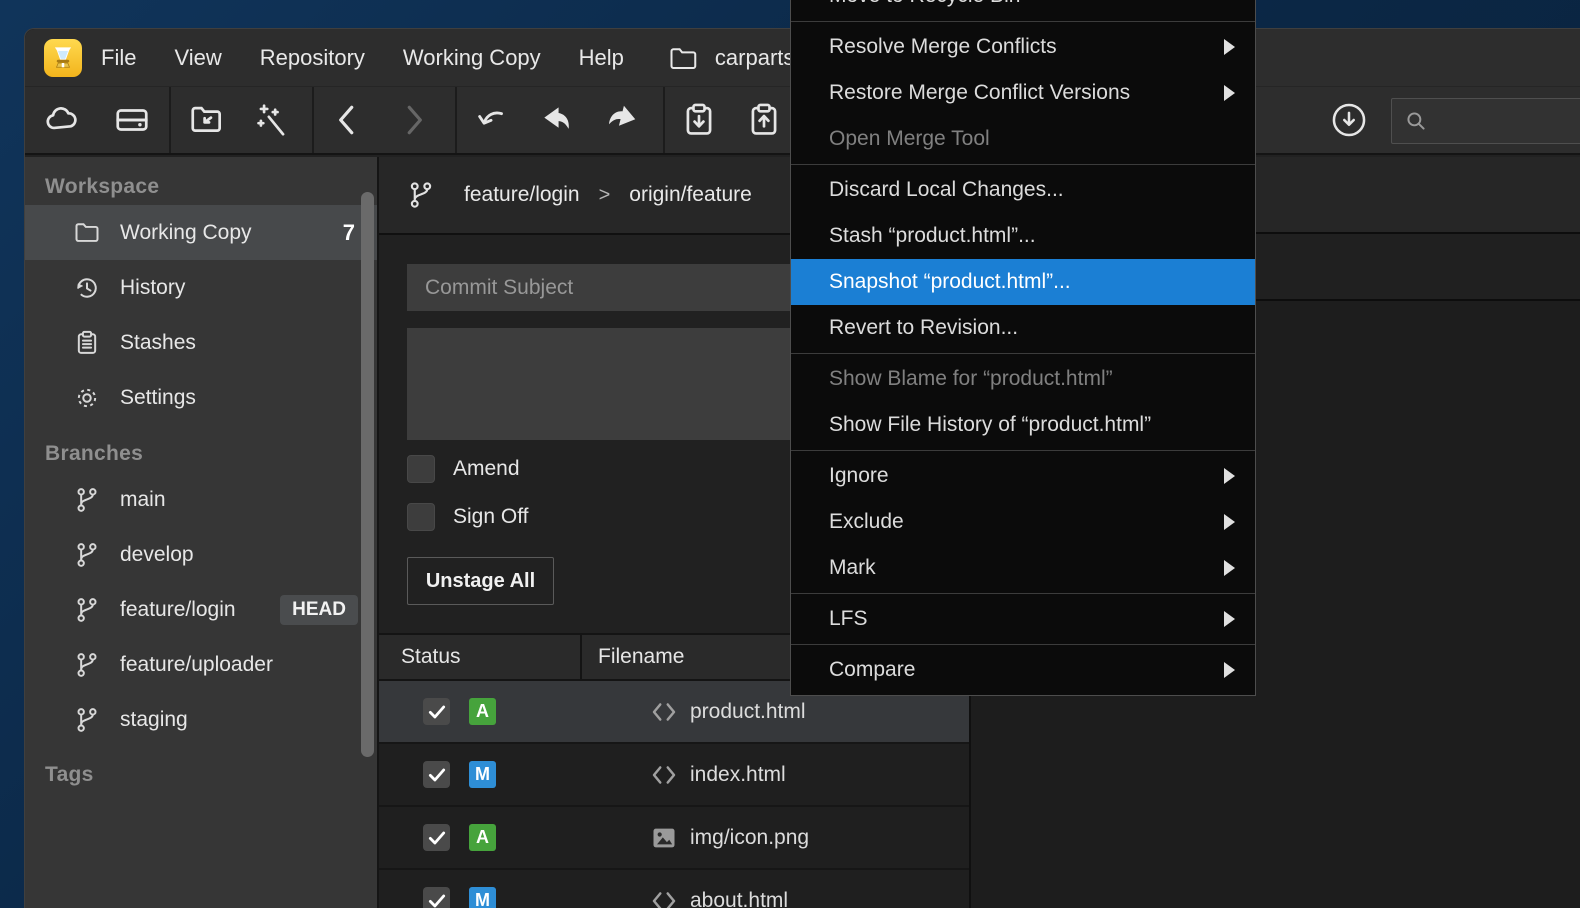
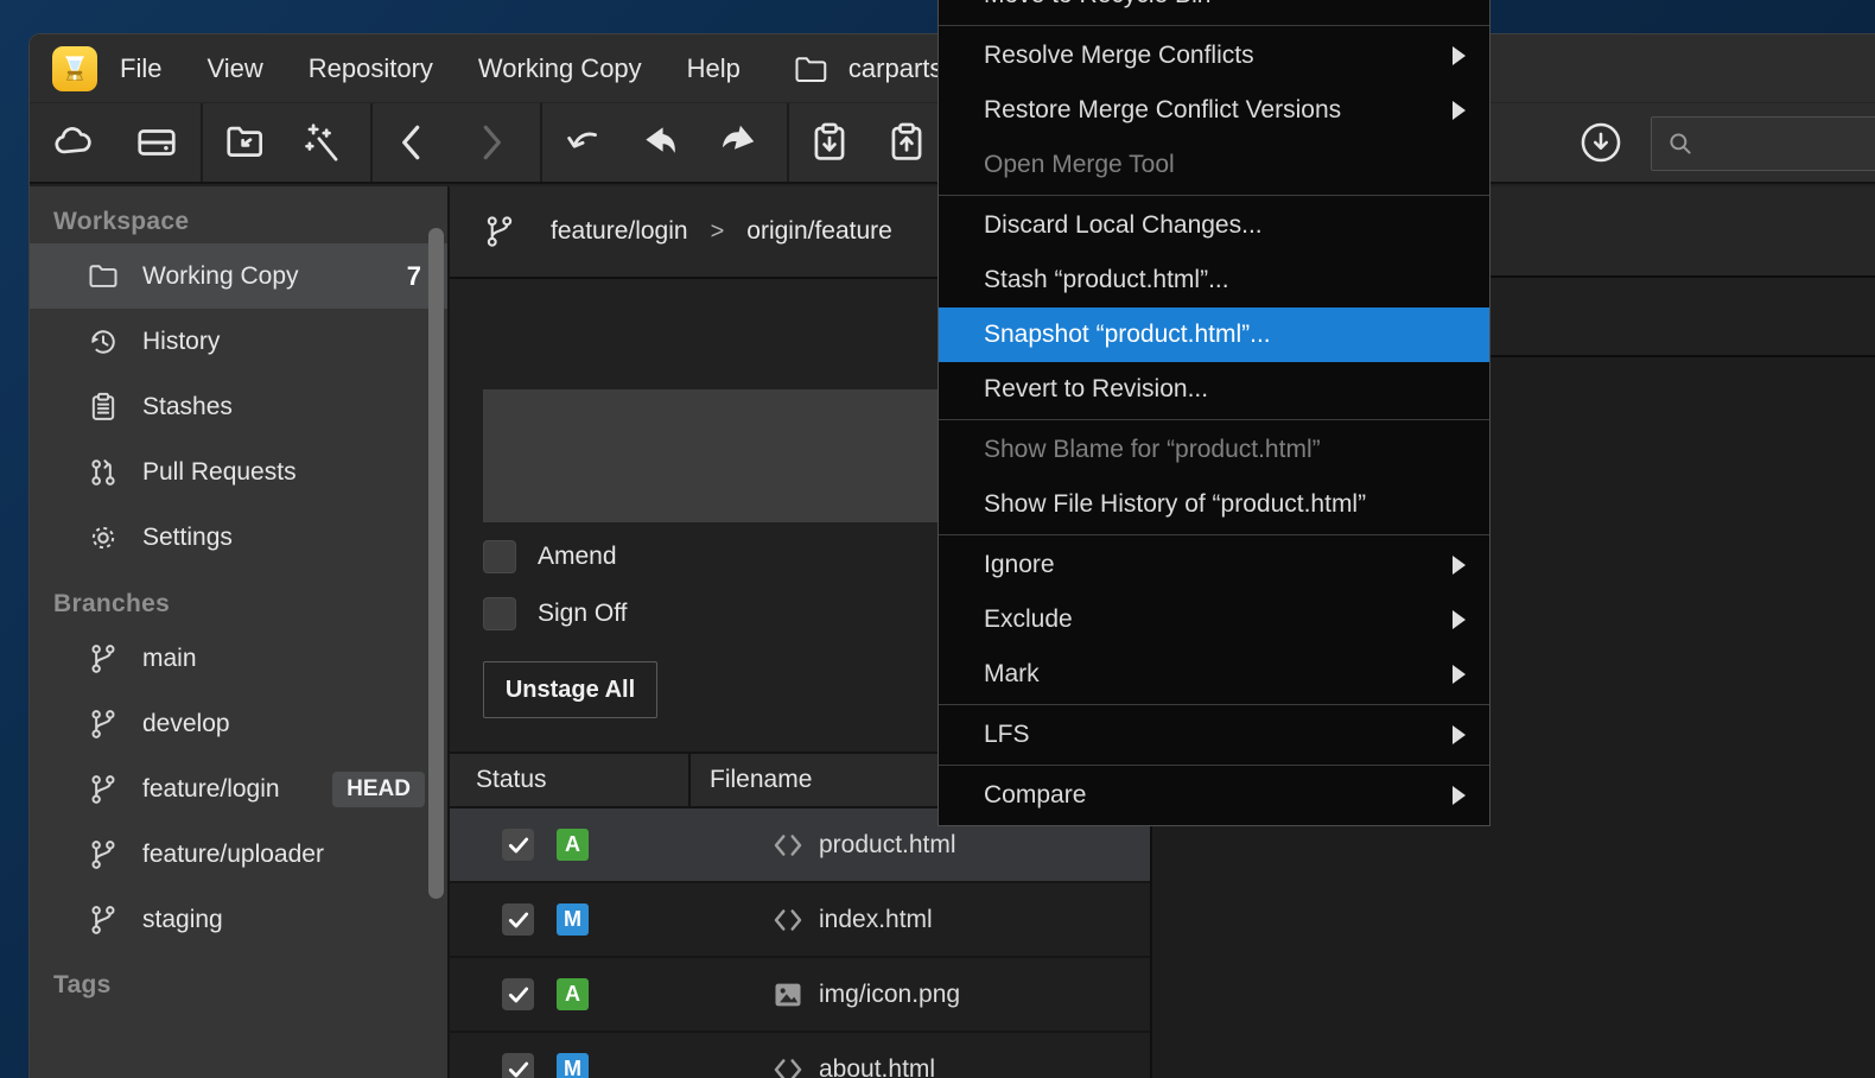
  File
  View
  Repository
  Working Copy
  Help
  carparts
  Workspace
  Working Copy
  7
  History
  Stashes
+ Pull Requests
  Settings
  Branches
  main
  develop
  feature/login
  HEAD
  feature/uploader
  staging
  Tags
  feature/login
  >
  origin/feature
- Commit Subject
  Amend
  Sign Off
  Unstage All
  Status
  Filename
  A
  product.html
  M
  index.html
  A
  img/icon.png
  M
  about.html
  Resolve Merge Conflicts
  Restore Merge Conflict Versions
  Open Merge Tool
  Discard Local Changes...
  Stash “product.html”...
  Snapshot “product.html”...
  Revert to Revision...
  Show Blame for “product.html”
  Show File History of “product.html”
  Ignore
  Exclude
  Mark
  LFS
  Compare
